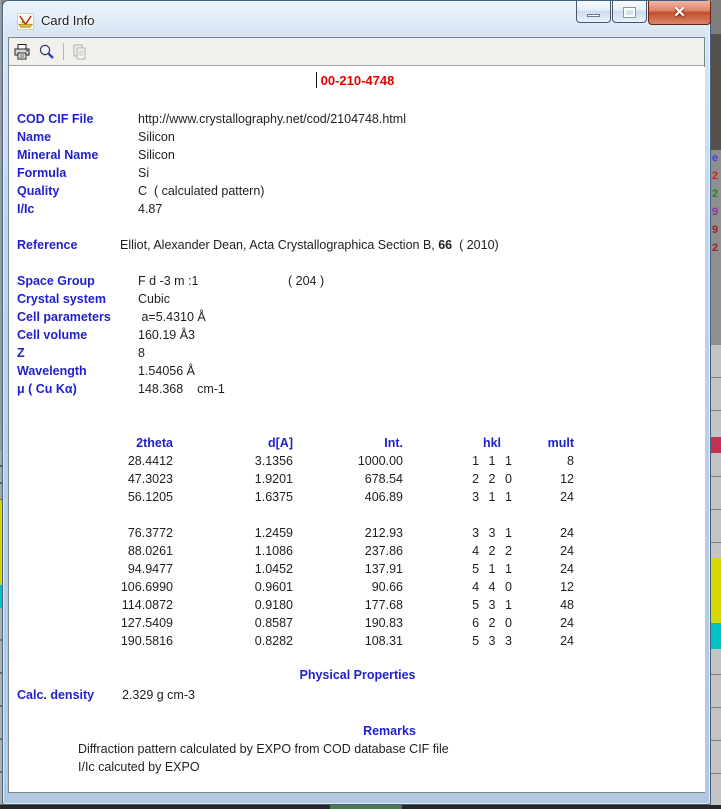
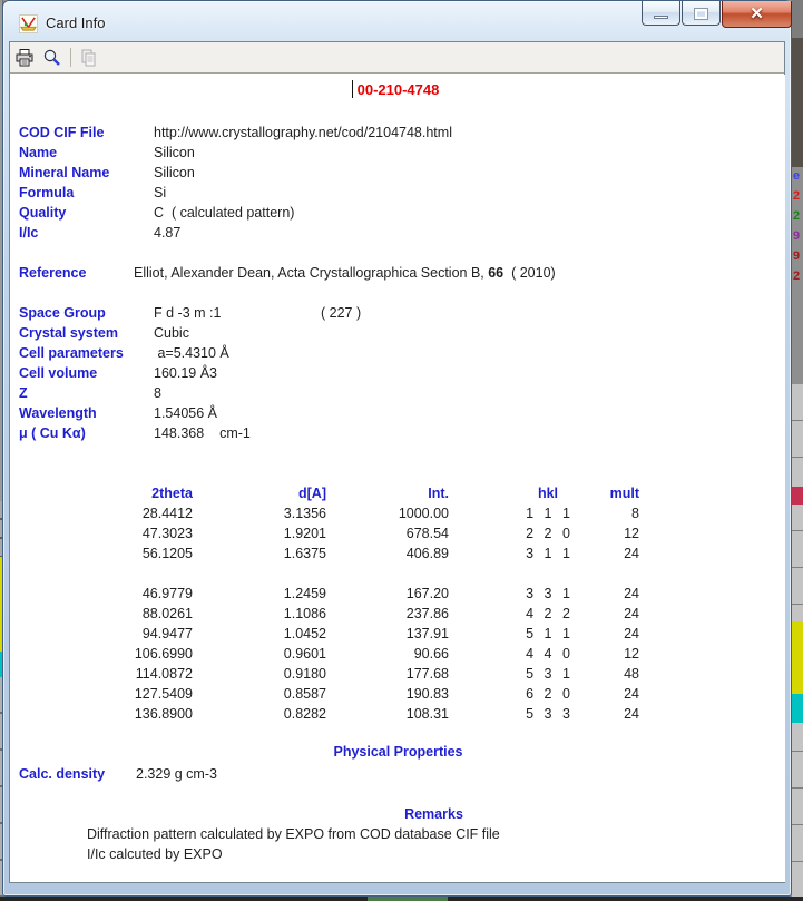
  e
  2
  2
  9
  9
  2
  Card Info
  ✕
  00-210-4748
  COD CIF File
  http://www.crystallography.net/cod/2104748.html
  Name
  Silicon
  Mineral Name
  Silicon
  Formula
  Si
  Quality
  C ( calculated pattern)
  I/Ic
  4.87
  Reference
  Elliot, Alexander Dean, Acta Crystallographica Section B, 66 ( 2010)
  Space Group
  F d -3 m :1
- ( 204 )
+ ( 227 )
  Crystal system
  Cubic
  Cell parameters
  a=5.4310 Å
  Cell volume
  160.19 Å3
  Z
  8
  Wavelength
  1.54056 Å
  μ ( Cu Kα)
  148.368 cm-1
  2theta
  d[A]
  Int.
  hkl
  mult
  28.4412
  3.1356
  1000.00
  1 1 1
  8
  47.3023
  1.9201
  678.54
  2 2 0
  12
  56.1205
  1.6375
  406.89
  3 1 1
  24
- 76.3772
+ 46.9779
  1.2459
- 212.93
+ 167.20
  3 3 1
  24
  88.0261
  1.1086
  237.86
  4 2 2
  24
  94.9477
  1.0452
  137.91
  5 1 1
  24
  106.6990
  0.9601
  90.66
  4 4 0
  12
  114.0872
  0.9180
  177.68
  5 3 1
  48
  127.5409
  0.8587
  190.83
  6 2 0
  24
- 190.5816
+ 136.8900
  0.8282
  108.31
  5 3 3
  24
  Physical Properties
  Calc. density
  2.329 g cm-3
  Remarks
  Diffraction pattern calculated by EXPO from COD database CIF file
  I/Ic calcuted by EXPO
